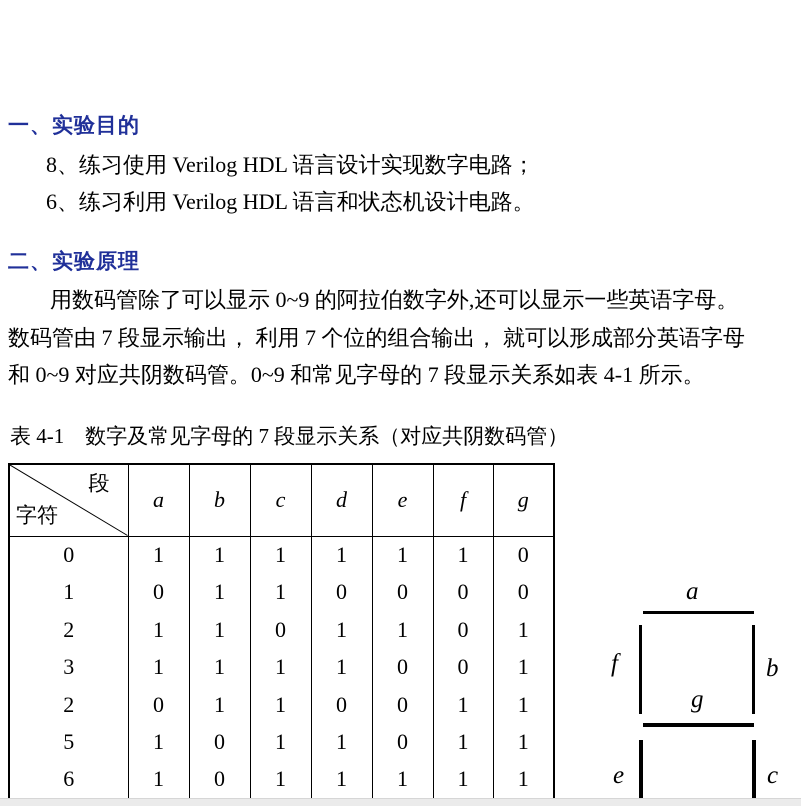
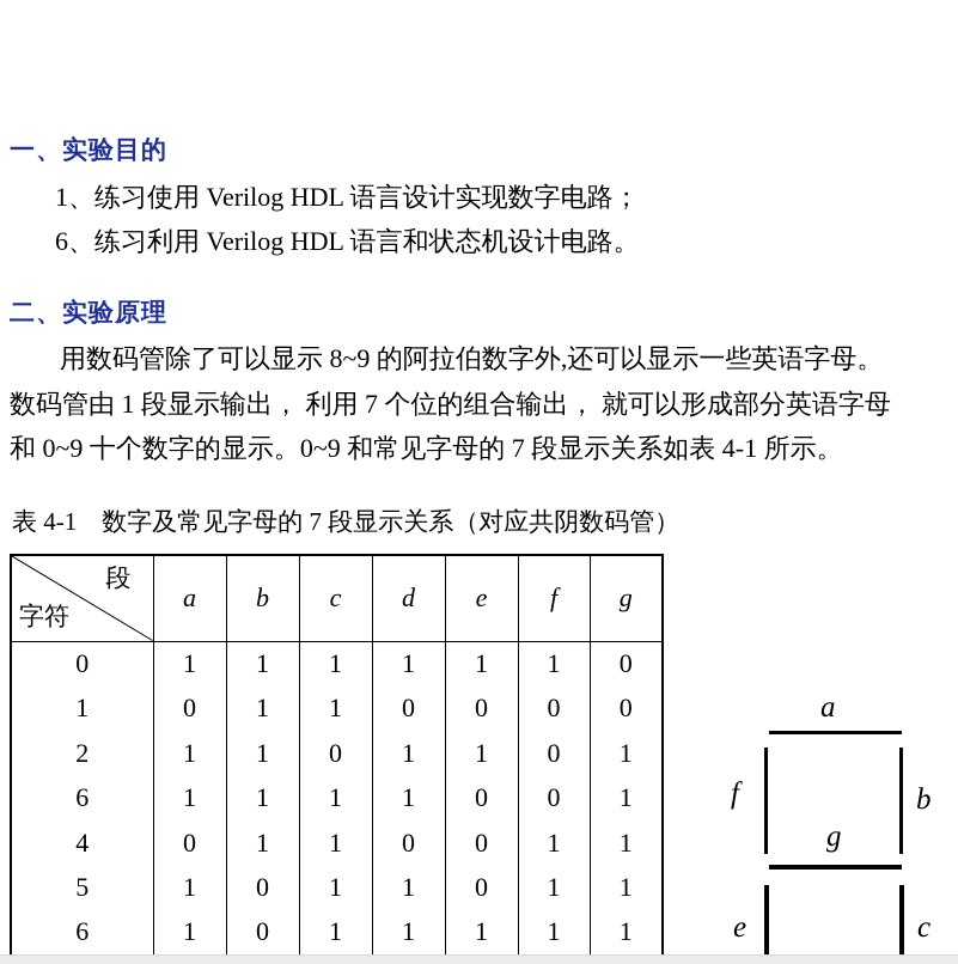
  一、实验目的
- 8、练习使用 Verilog HDL 语言设计实现数字电路；
+ 1、练习使用 Verilog HDL 语言设计实现数字电路；
  6、练习利用 Verilog HDL 语言和状态机设计电路。
  二、实验原理
- 用数码管除了可以显示 0~9 的阿拉伯数字外,还可以显示一些英语字母。
+ 用数码管除了可以显示 8~9 的阿拉伯数字外,还可以显示一些英语字母。
- 数码管由 7 段显示输出， 利用 7 个位的组合输出， 就可以形成部分英语字母
+ 数码管由 1 段显示输出， 利用 7 个位的组合输出， 就可以形成部分英语字母
- 和 0~9 对应共阴数码管。0~9 和常见字母的 7 段显示关系如表 4-1 所示。
+ 和 0~9 十个数字的显示。0~9 和常见字母的 7 段显示关系如表 4-1 所示。
  表 4-1 数字及常见字母的 7 段显示关系（对应共阴数码管）
  段 字符	a	b	c	d	e	f	g
  0	1	1	1	1	1	1	0
  1	0	1	1	0	0	0	0
  2	1	1	0	1	1	0	1
- 3	1	1	1	1	0	0	1
+ 6	1	1	1	1	0	0	1
- 2	0	1	1	0	0	1	1
+ 4	0	1	1	0	0	1	1
  5	1	0	1	1	0	1	1
  6	1	0	1	1	1	1	1
  a
  f
  b
  g
  e
  c
